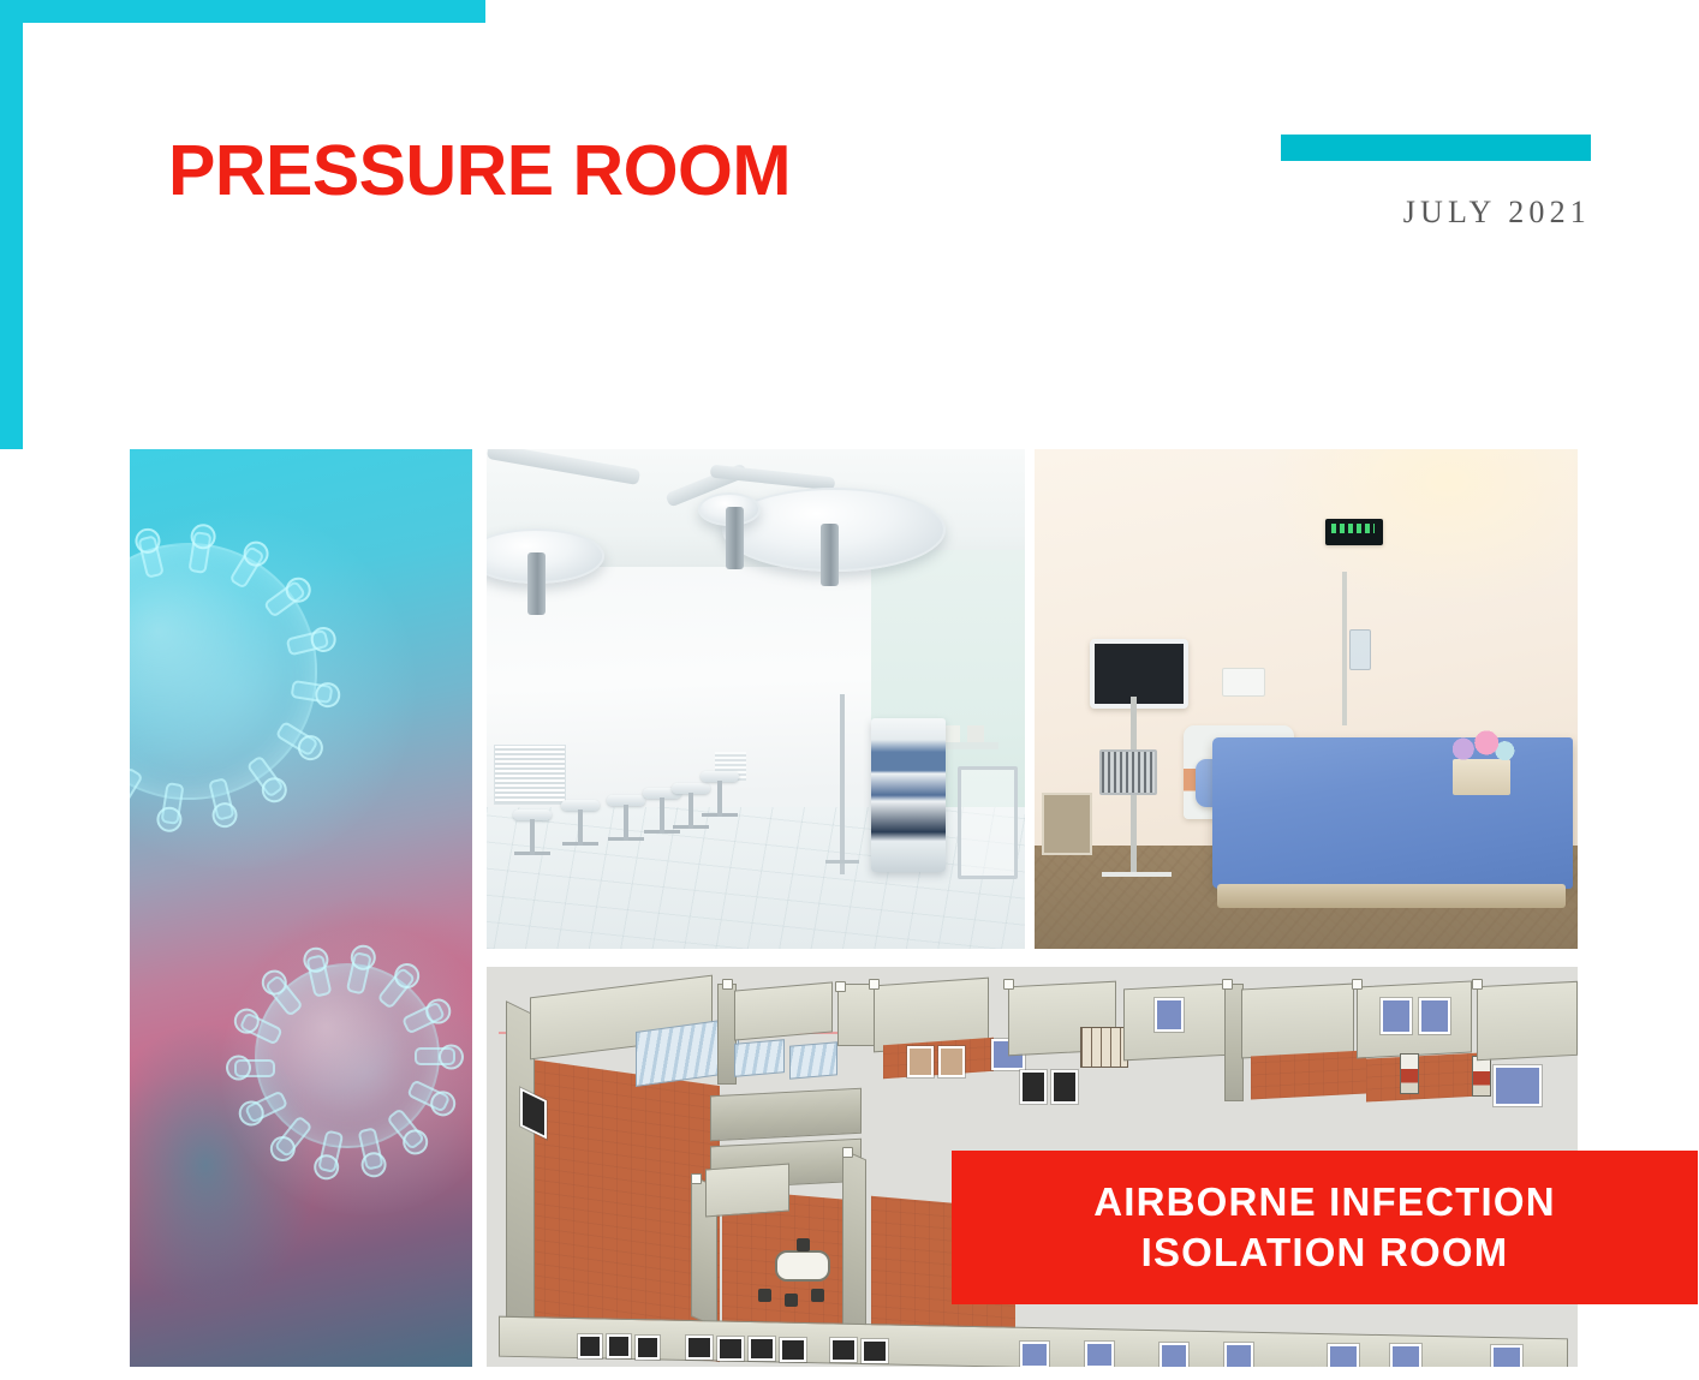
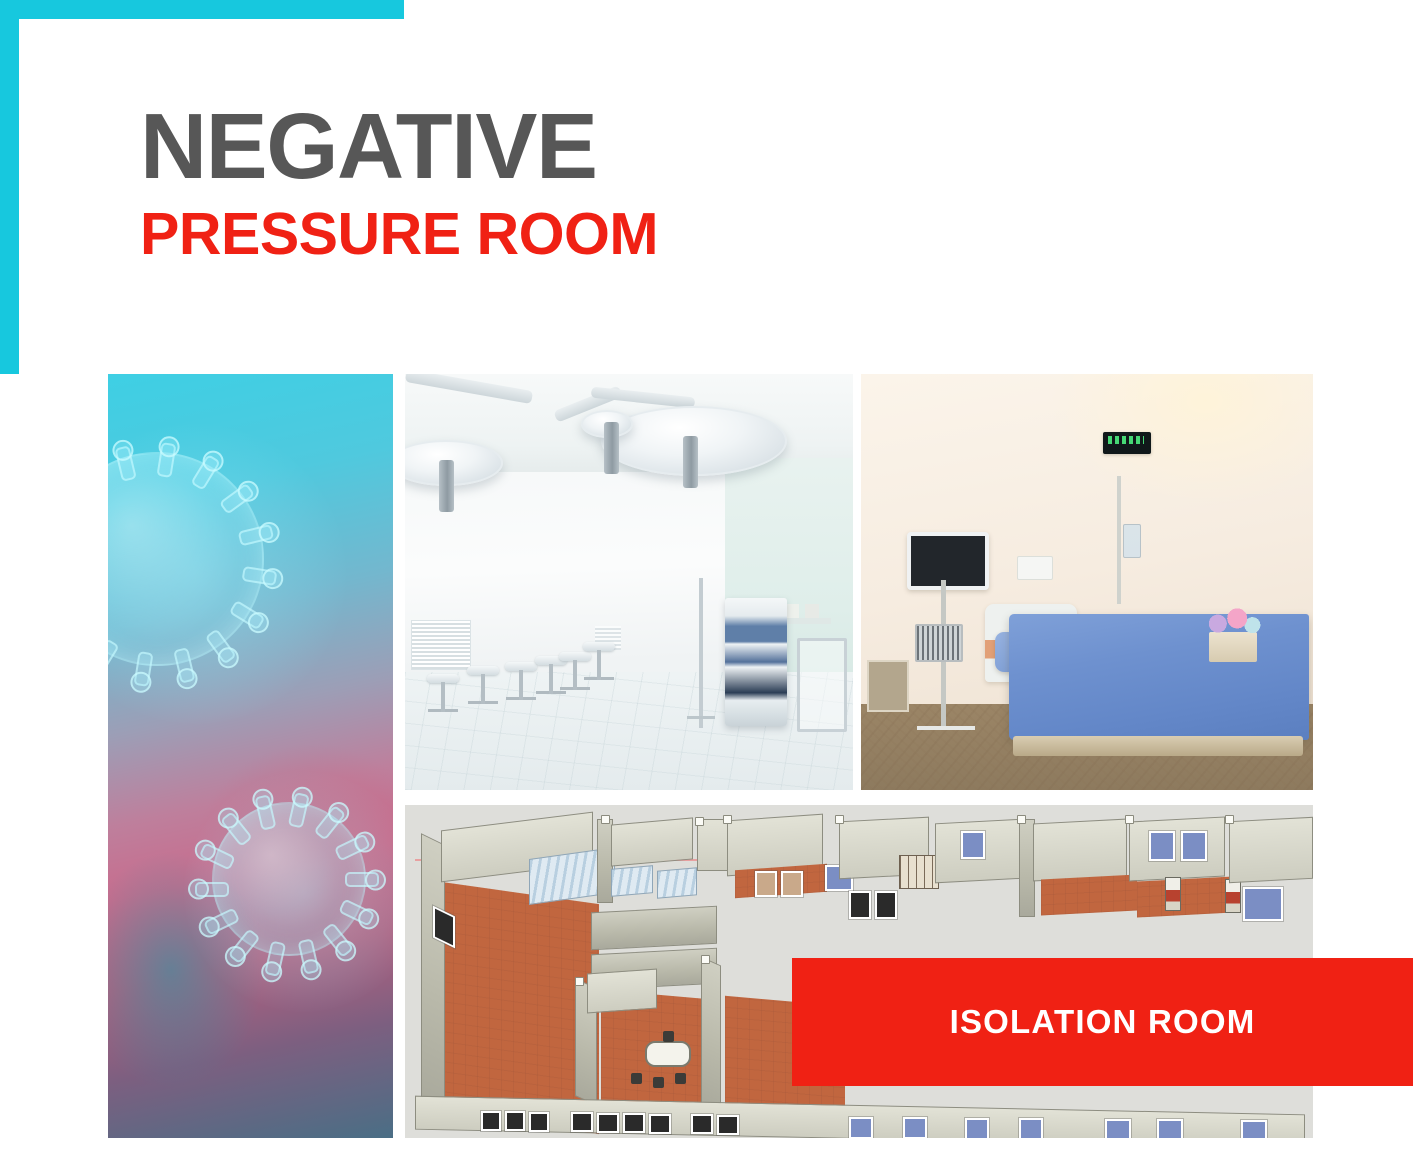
+ NEGATIVE
  PRESSURE ROOM
- JULY 2021
- AIRBORNE INFECTION
  ISOLATION ROOM
